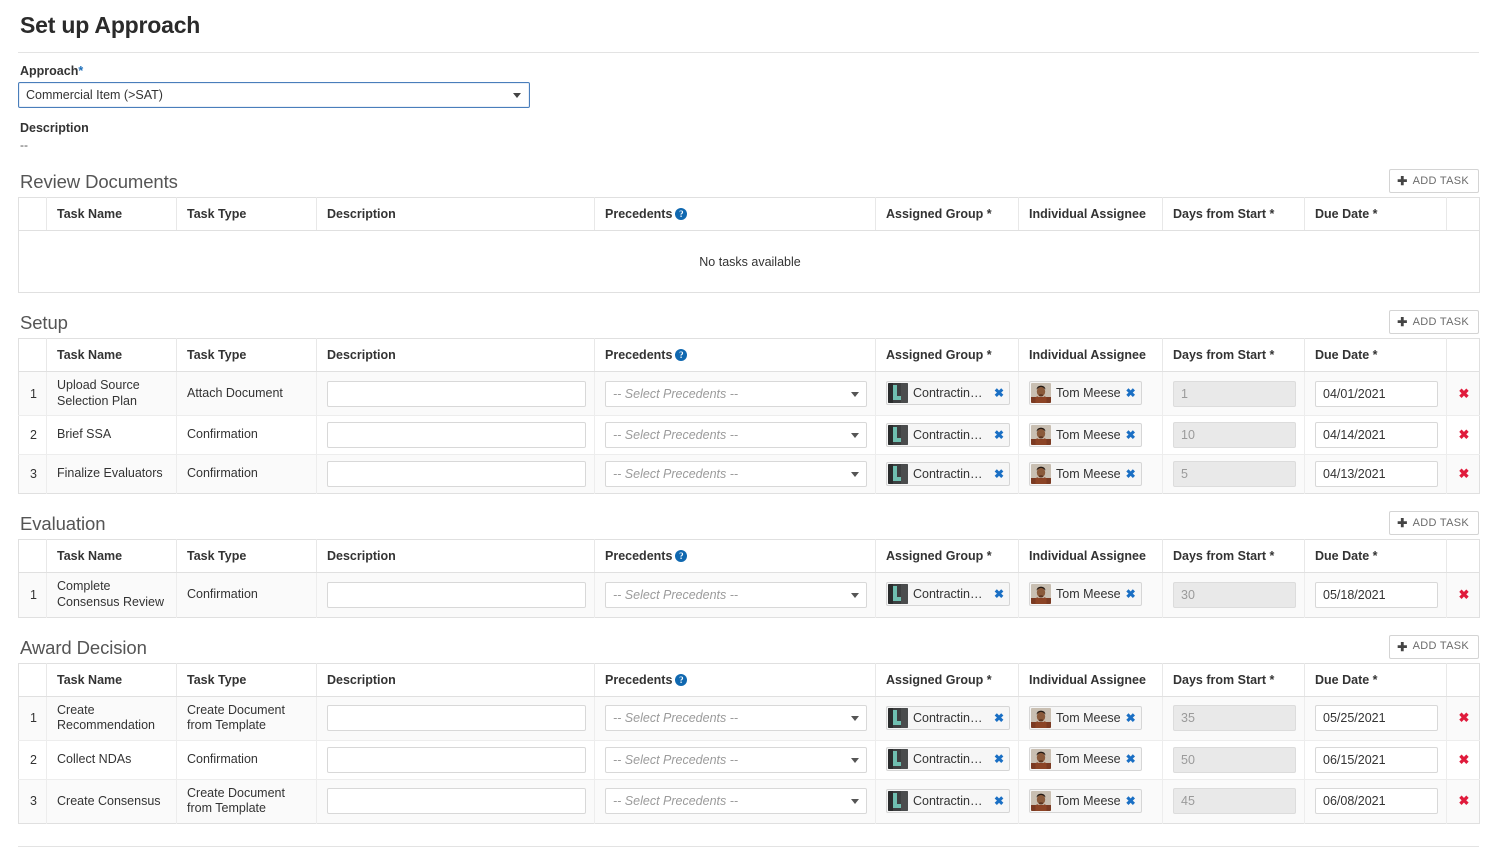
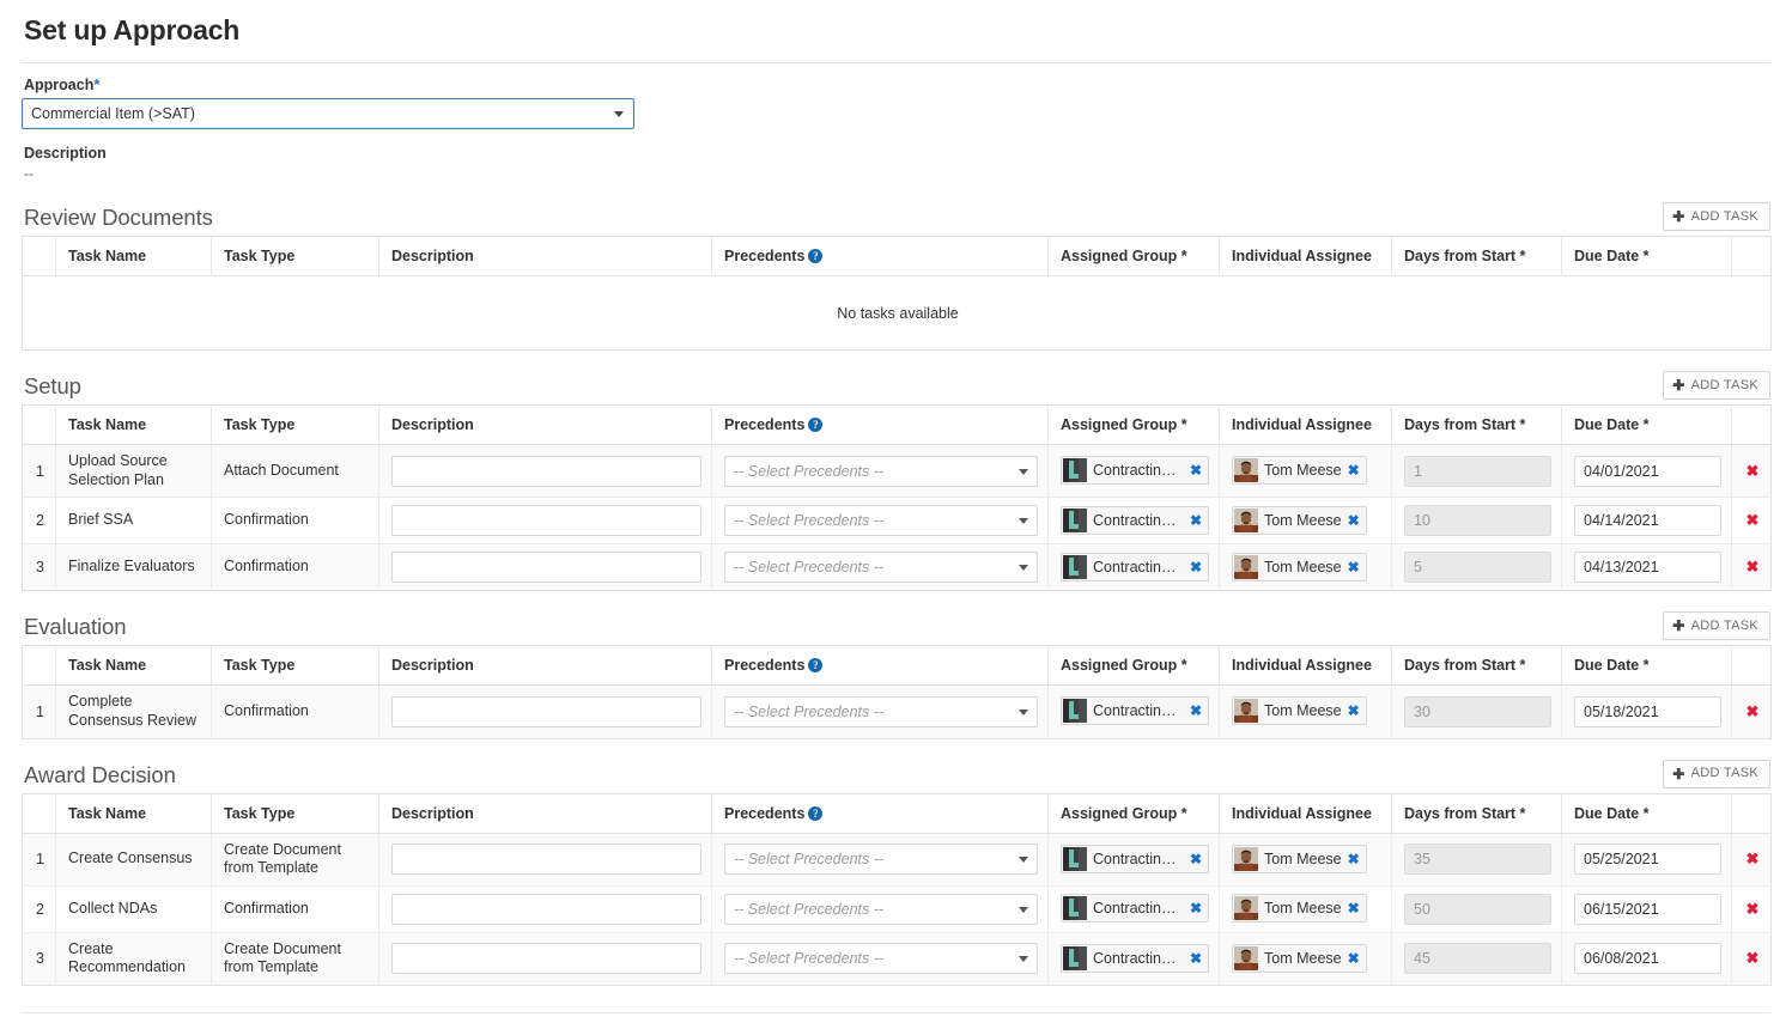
  Set up Approach
  Approach*
  Commercial Item (>SAT)
  Description
  --
  Review Documents
  ✚
  ADD TASK
  	Task Name	Task Type	Description	Precedents ?	Assigned Group *	Individual Assignee	Days from Start *	Due Date *
  No tasks available
  Setup
  ✚
  ADD TASK
  	Task Name	Task Type	Description	Precedents ?	Assigned Group *	Individual Assignee	Days from Start *	Due Date *
  1	Upload Source Selection Plan	Attach Document		-- Select Precedents --	Contracting O ✖	Tom Meese ✖	1	04/01/2021	✖
  2	Brief SSA	Confirmation		-- Select Precedents --	Contracting O ✖	Tom Meese ✖	10	04/14/2021	✖
  3	Finalize Evaluators	Confirmation		-- Select Precedents --	Contracting O ✖	Tom Meese ✖	5	04/13/2021	✖
  Evaluation
  ✚
  ADD TASK
  	Task Name	Task Type	Description	Precedents ?	Assigned Group *	Individual Assignee	Days from Start *	Due Date *
  1	Complete Consensus Review	Confirmation		-- Select Precedents --	Contracting O ✖	Tom Meese ✖	30	05/18/2021	✖
  Award Decision
  ✚
  ADD TASK
  	Task Name	Task Type	Description	Precedents ?	Assigned Group *	Individual Assignee	Days from Start *	Due Date *
- 1	Create Recommendation	Create Document from Template		-- Select Precedents --	Contracting O ✖	Tom Meese ✖	35	05/25/2021	✖
+ 1	Create Consensus	Create Document from Template		-- Select Precedents --	Contracting O ✖	Tom Meese ✖	35	05/25/2021	✖
  2	Collect NDAs	Confirmation		-- Select Precedents --	Contracting O ✖	Tom Meese ✖	50	06/15/2021	✖
- 3	Create Consensus	Create Document from Template		-- Select Precedents --	Contracting O ✖	Tom Meese ✖	45	06/08/2021	✖
+ 3	Create Recommendation	Create Document from Template		-- Select Precedents --	Contracting O ✖	Tom Meese ✖	45	06/08/2021	✖
